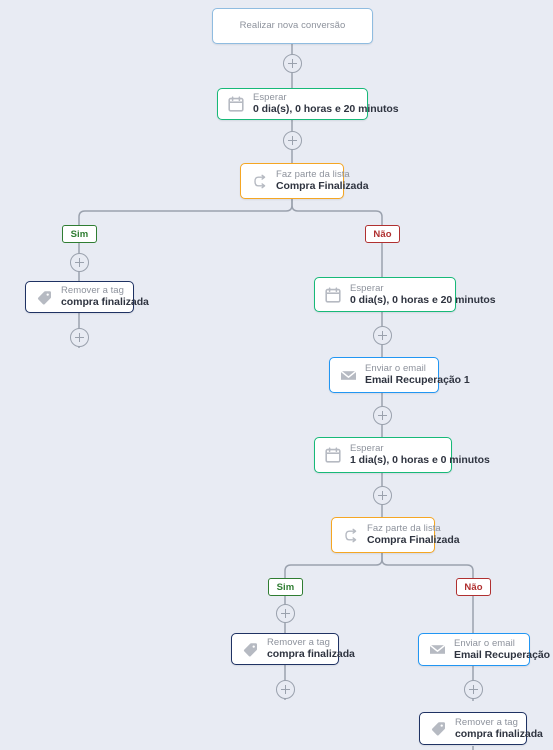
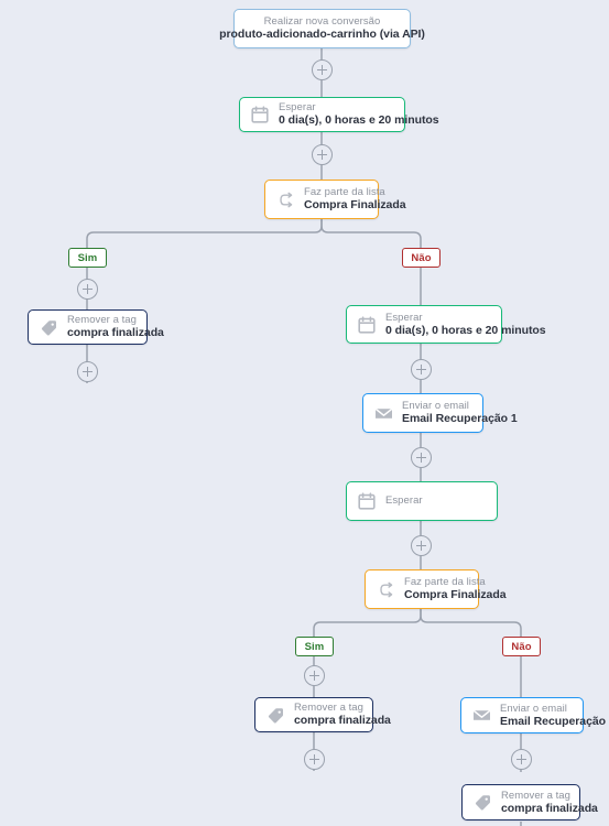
  Realizar nova conversão
+ produto-adicionado-carrinho (via API)
  Esperar
  0 dia(s), 0 horas e 20 minutos
  Faz parte da lista
  Compra Finalizada
  Sim
  Não
  Remover a tag
  compra finalizada
  Esperar
  0 dia(s), 0 horas e 20 minutos
  Enviar o email
  Email Recuperação 1
  Esperar
- 1 dia(s), 0 horas e 0 minutos
  Faz parte da lista
  Compra Finalizada
  Sim
  Não
  Remover a tag
  compra finalizada
  Enviar o email
  Email Recuperação
  Remover a tag
  compra finalizada
